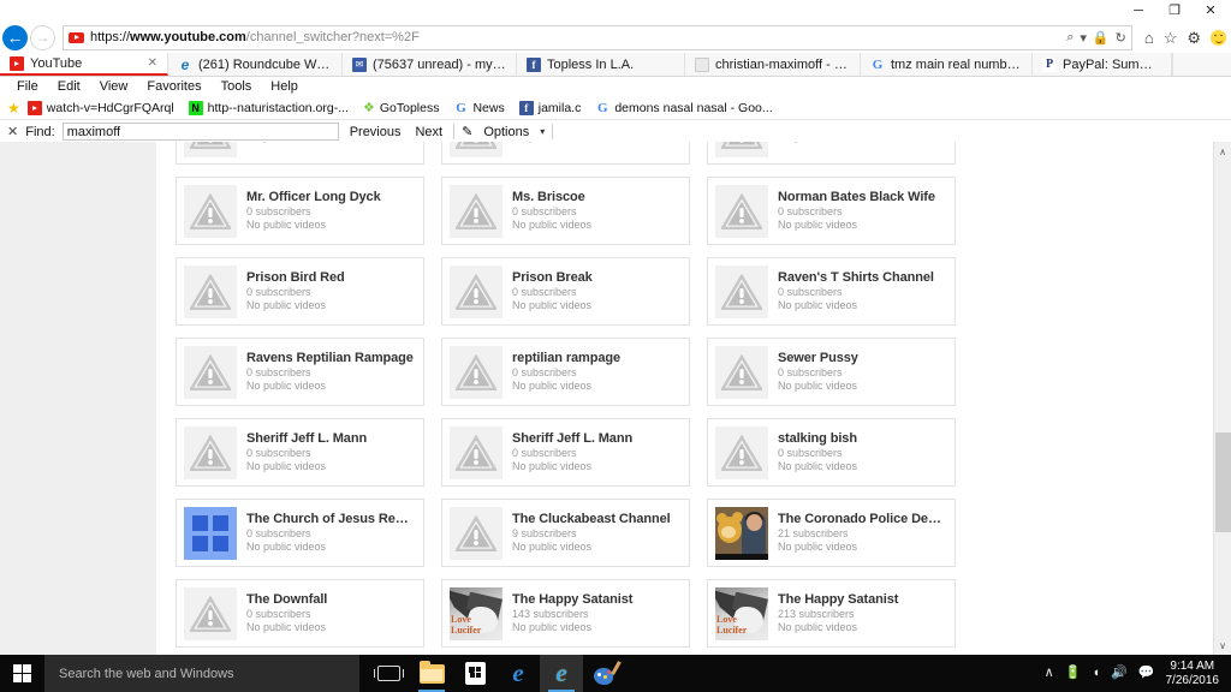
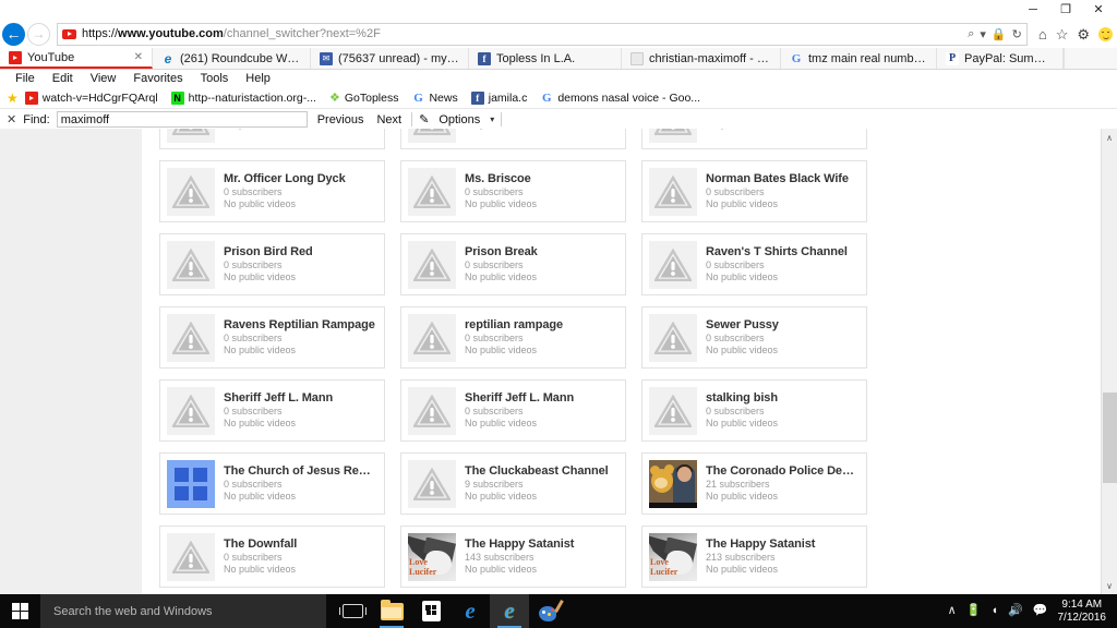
  ─
  ❐
  ✕
  ←
  →
  https://www.youtube.com/channel_switcher?next=%2F
  ⌕
  ▾
  🔒
  ↻
  ⌂
  ☆
  ⚙
  YouTube
  ✕
  e
  ✉
  f
  Topless In L.A.
  christian-maximoff - Wa
  G
  tmz main real number
  P
  PayPal: Summar
  File
  Edit
  View
  Favorites
  Tools
  Help
  ★
  watch-v=HdCgrFQArql
  N
  http--naturistaction.org-...
  ❖
  GoTopless
  G
  News
  f
  jamila.c
  G
- demons nasal nasal - Goo...
+ demons nasal voice - Goo...
  ✕
  Find:
  maximoff
  Previous
  Next
  ✎
  Options
  ▾
  Mr. Officer Long Dyck
  0 subscribers
  No public videos
  Ms. Briscoe
  0 subscribers
  No public videos
  Norman Bates Black Wife
  0 subscribers
  No public videos
  Prison Bird Red
  0 subscribers
  No public videos
  Prison Break
  0 subscribers
  No public videos
  Raven's T Shirts Channel
  0 subscribers
  No public videos
  Ravens Reptilian Rampage
  0 subscribers
  No public videos
  reptilian rampage
  0 subscribers
  No public videos
  Sewer Pussy
  0 subscribers
  No public videos
  Sheriff Jeff L. Mann
  0 subscribers
  No public videos
  Sheriff Jeff L. Mann
  0 subscribers
  No public videos
  stalking bish
  0 subscribers
  No public videos
  The Church of Jesus Rebuk
  0 subscribers
  No public videos
  The Cluckabeast Channel
  9 subscribers
  No public videos
  The Coronado Police Depar
  21 subscribers
  No public videos
  The Downfall
  0 subscribers
  No public videos
  Love
  Lucifer
  The Happy Satanist
  143 subscribers
  No public videos
  Love
  Lucifer
  The Happy Satanist
  213 subscribers
  No public videos
  ∧
  ∨
  Search the web and Windows
  e
  e
  ∧
  🔋
  ◖
  🔊
  💬
  9:14 AM
- 7/26/2016
+ 7/12/2016
